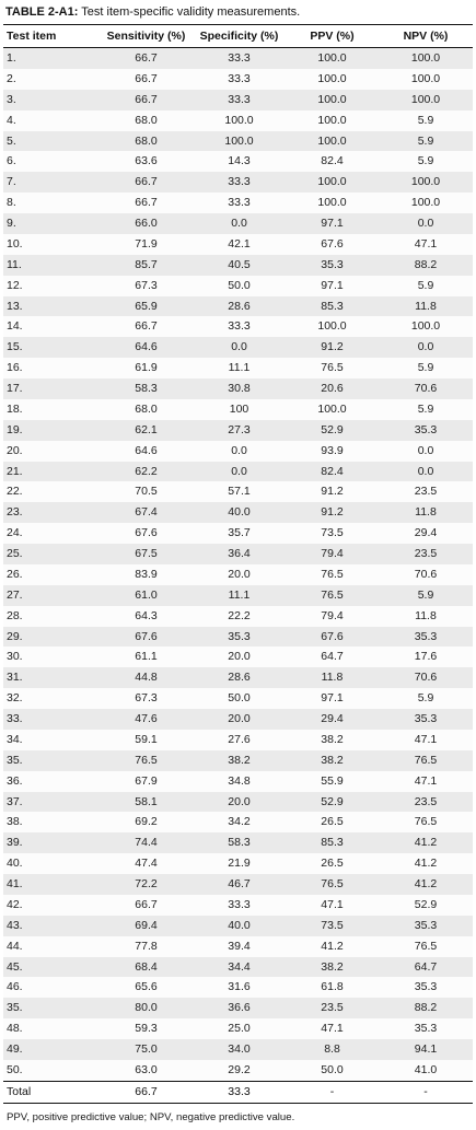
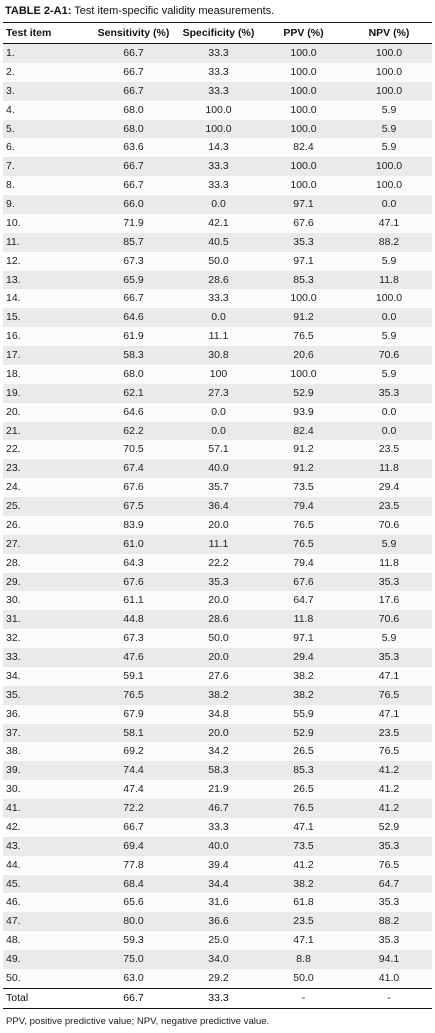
  TABLE 2-A1: Test item-specific validity measurements.
  Test item	Sensitivity (%)	Specificity (%)	PPV (%)	NPV (%)
  1.	66.7	33.3	100.0	100.0
  2.	66.7	33.3	100.0	100.0
  3.	66.7	33.3	100.0	100.0
  4.	68.0	100.0	100.0	5.9
  5.	68.0	100.0	100.0	5.9
  6.	63.6	14.3	82.4	5.9
  7.	66.7	33.3	100.0	100.0
  8.	66.7	33.3	100.0	100.0
  9.	66.0	0.0	97.1	0.0
  10.	71.9	42.1	67.6	47.1
  11.	85.7	40.5	35.3	88.2
  12.	67.3	50.0	97.1	5.9
  13.	65.9	28.6	85.3	11.8
  14.	66.7	33.3	100.0	100.0
  15.	64.6	0.0	91.2	0.0
  16.	61.9	11.1	76.5	5.9
  17.	58.3	30.8	20.6	70.6
  18.	68.0	100	100.0	5.9
  19.	62.1	27.3	52.9	35.3
  20.	64.6	0.0	93.9	0.0
  21.	62.2	0.0	82.4	0.0
  22.	70.5	57.1	91.2	23.5
  23.	67.4	40.0	91.2	11.8
  24.	67.6	35.7	73.5	29.4
  25.	67.5	36.4	79.4	23.5
  26.	83.9	20.0	76.5	70.6
  27.	61.0	11.1	76.5	5.9
  28.	64.3	22.2	79.4	11.8
  29.	67.6	35.3	67.6	35.3
  30.	61.1	20.0	64.7	17.6
  31.	44.8	28.6	11.8	70.6
  32.	67.3	50.0	97.1	5.9
  33.	47.6	20.0	29.4	35.3
  34.	59.1	27.6	38.2	47.1
  35.	76.5	38.2	38.2	76.5
  36.	67.9	34.8	55.9	47.1
  37.	58.1	20.0	52.9	23.5
  38.	69.2	34.2	26.5	76.5
  39.	74.4	58.3	85.3	41.2
- 40.	47.4	21.9	26.5	41.2
+ 30.	47.4	21.9	26.5	41.2
  41.	72.2	46.7	76.5	41.2
  42.	66.7	33.3	47.1	52.9
  43.	69.4	40.0	73.5	35.3
  44.	77.8	39.4	41.2	76.5
  45.	68.4	34.4	38.2	64.7
  46.	65.6	31.6	61.8	35.3
- 35.	80.0	36.6	23.5	88.2
+ 47.	80.0	36.6	23.5	88.2
  48.	59.3	25.0	47.1	35.3
  49.	75.0	34.0	8.8	94.1
  50.	63.0	29.2	50.0	41.0
  Total	66.7	33.3	-	-
  PPV, positive predictive value; NPV, negative predictive value.
